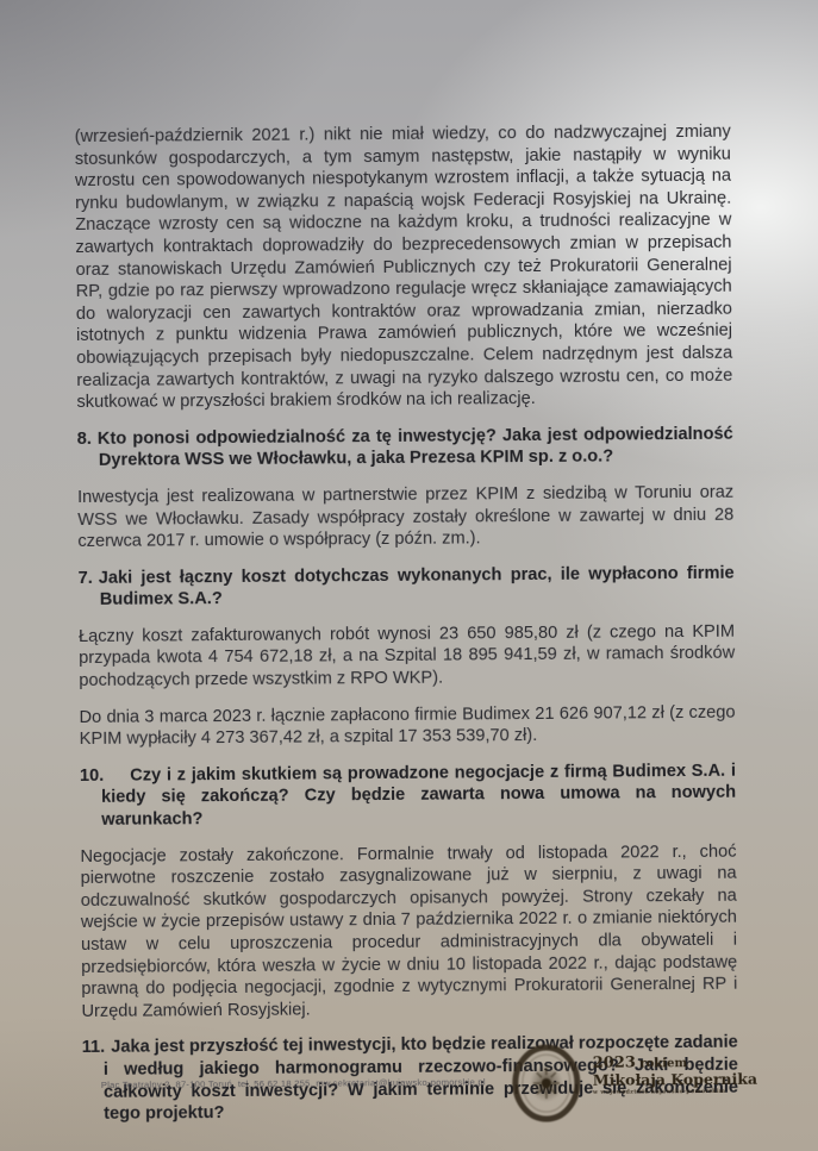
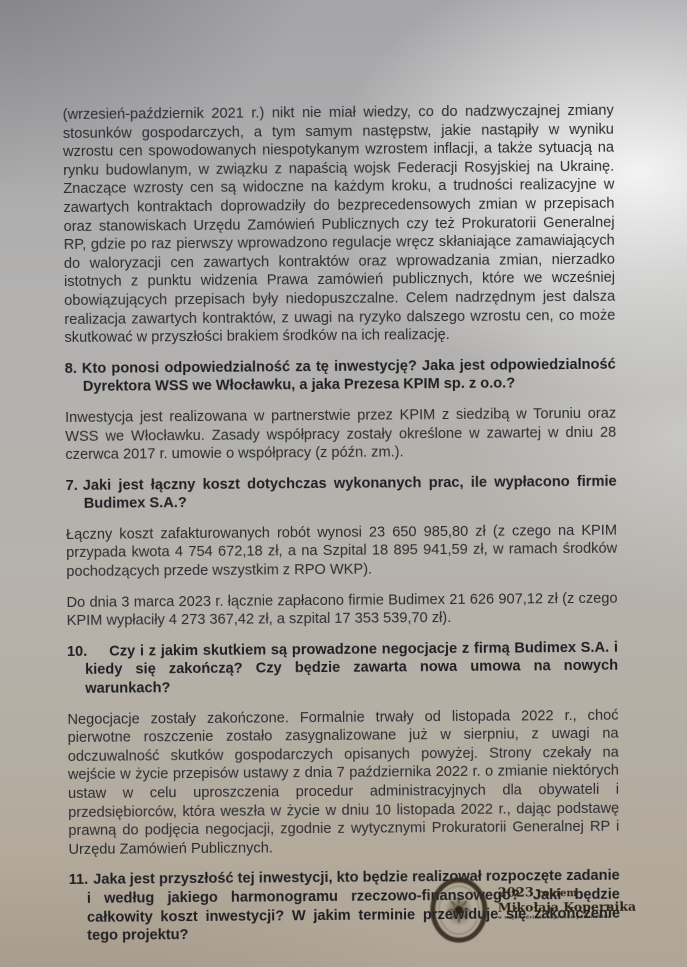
  (wrzesień-październik 2021 r.) nikt nie miał wiedzy, co do nadzwyczajnej zmiany stosunków gospodarczych, a tym samym następstw, jakie nastąpiły w wyniku wzrostu cen spowodowanych niespotykanym wzrostem inflacji, a także sytuacją na rynku budowlanym, w związku z napaścią wojsk Federacji Rosyjskiej na Ukrainę. Znaczące wzrosty cen są widoczne na każdym kroku, a trudności realizacyjne w zawartych kontraktach doprowadziły do bezprecedensowych zmian w przepisach oraz stanowiskach Urzędu Zamówień Publicznych czy też Prokuratorii Generalnej RP, gdzie po raz pierwszy wprowadzono regulacje wręcz skłaniające zamawiających do waloryzacji cen zawartych kontraktów oraz wprowadzania zmian, nierzadko istotnych z punktu widzenia Prawa zamówień publicznych, które we wcześniej obowiązujących przepisach były niedopuszczalne. Celem nadrzędnym jest dalsza realizacja zawartych kontraktów, z uwagi na ryzyko dalszego wzrostu cen, co może skutkować w przyszłości brakiem środków na ich realizację.
  8. Kto ponosi odpowiedzialność za tę inwestycję? Jaka jest odpowiedzialność Dyrektora WSS we Włocławku, a jaka Prezesa KPIM sp. z o.o.?
  Inwestycja jest realizowana w partnerstwie przez KPIM z siedzibą w Toruniu oraz WSS we Włocławku. Zasady współpracy zostały określone w zawartej w dniu 28 czerwca 2017 r. umowie o współpracy (z późn. zm.).
  7. Jaki jest łączny koszt dotychczas wykonanych prac, ile wypłacono firmie Budimex S.A.?
  Łączny koszt zafakturowanych robót wynosi 23 650 985,80 zł (z czego na KPIM przypada kwota 4 754 672,18 zł, a na Szpital 18 895 941,59 zł, w ramach środków pochodzących przede wszystkim z RPO WKP).
  Do dnia 3 marca 2023 r. łącznie zapłacono firmie Budimex 21 626 907,12 zł (z czego KPIM wypłaciły 4 273 367,42 zł, a szpital 17 353 539,70 zł).
  10. Czy i z jakim skutkiem są prowadzone negocjacje z firmą Budimex S.A. i kiedy się zakończą? Czy będzie zawarta nowa umowa na nowych warunkach?
- Negocjacje zostały zakończone. Formalnie trwały od listopada 2022 r., choć pierwotne roszczenie zostało zasygnalizowane już w sierpniu, z uwagi na odczuwalność skutków gospodarczych opisanych powyżej. Strony czekały na wejście w życie przepisów ustawy z dnia 7 października 2022 r. o zmianie niektórych ustaw w celu uproszczenia procedur administracyjnych dla obywateli i przedsiębiorców, która weszła w życie w dniu 10 listopada 2022 r., dając podstawę prawną do podjęcia negocjacji, zgodnie z wytycznymi Prokuratorii Generalnej RP i Urzędu Zamówień Rosyjskiej.
+ Negocjacje zostały zakończone. Formalnie trwały od listopada 2022 r., choć pierwotne roszczenie zostało zasygnalizowane już w sierpniu, z uwagi na odczuwalność skutków gospodarczych opisanych powyżej. Strony czekały na wejście w życie przepisów ustawy z dnia 7 października 2022 r. o zmianie niektórych ustaw w celu uproszczenia procedur administracyjnych dla obywateli i przedsiębiorców, która weszła w życie w dniu 10 listopada 2022 r., dając podstawę prawną do podjęcia negocjacji, zgodnie z wytycznymi Prokuratorii Generalnej RP i Urzędu Zamówień Publicznych.
  11. Jaka jest przyszłość tej inwestycji, kto będzie realizował rozpoczęte zadanie i według jakiego harmonogramu rzeczowo-fianoego? Jaki będzie całkowity koszt inwestycji? W jakim terminie pzduje się zakończenie tego projektu?
- Plac Teatralny 2, 87-100 Toruń, tel. 56 62 18 255, mw.sekretariat@kujawsko-pomorskie.pl
  2023 rokiem
  Mikołaja Kopernika
